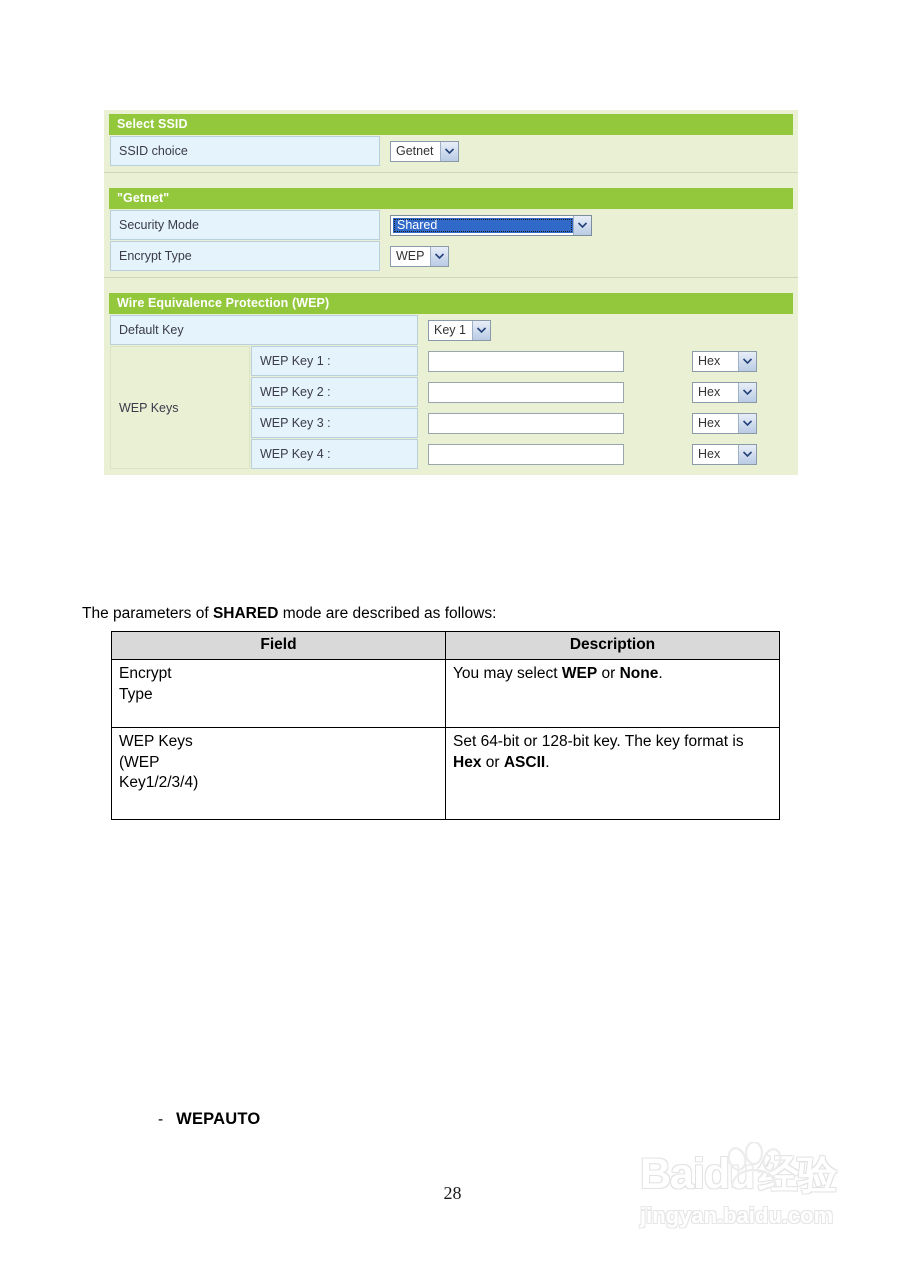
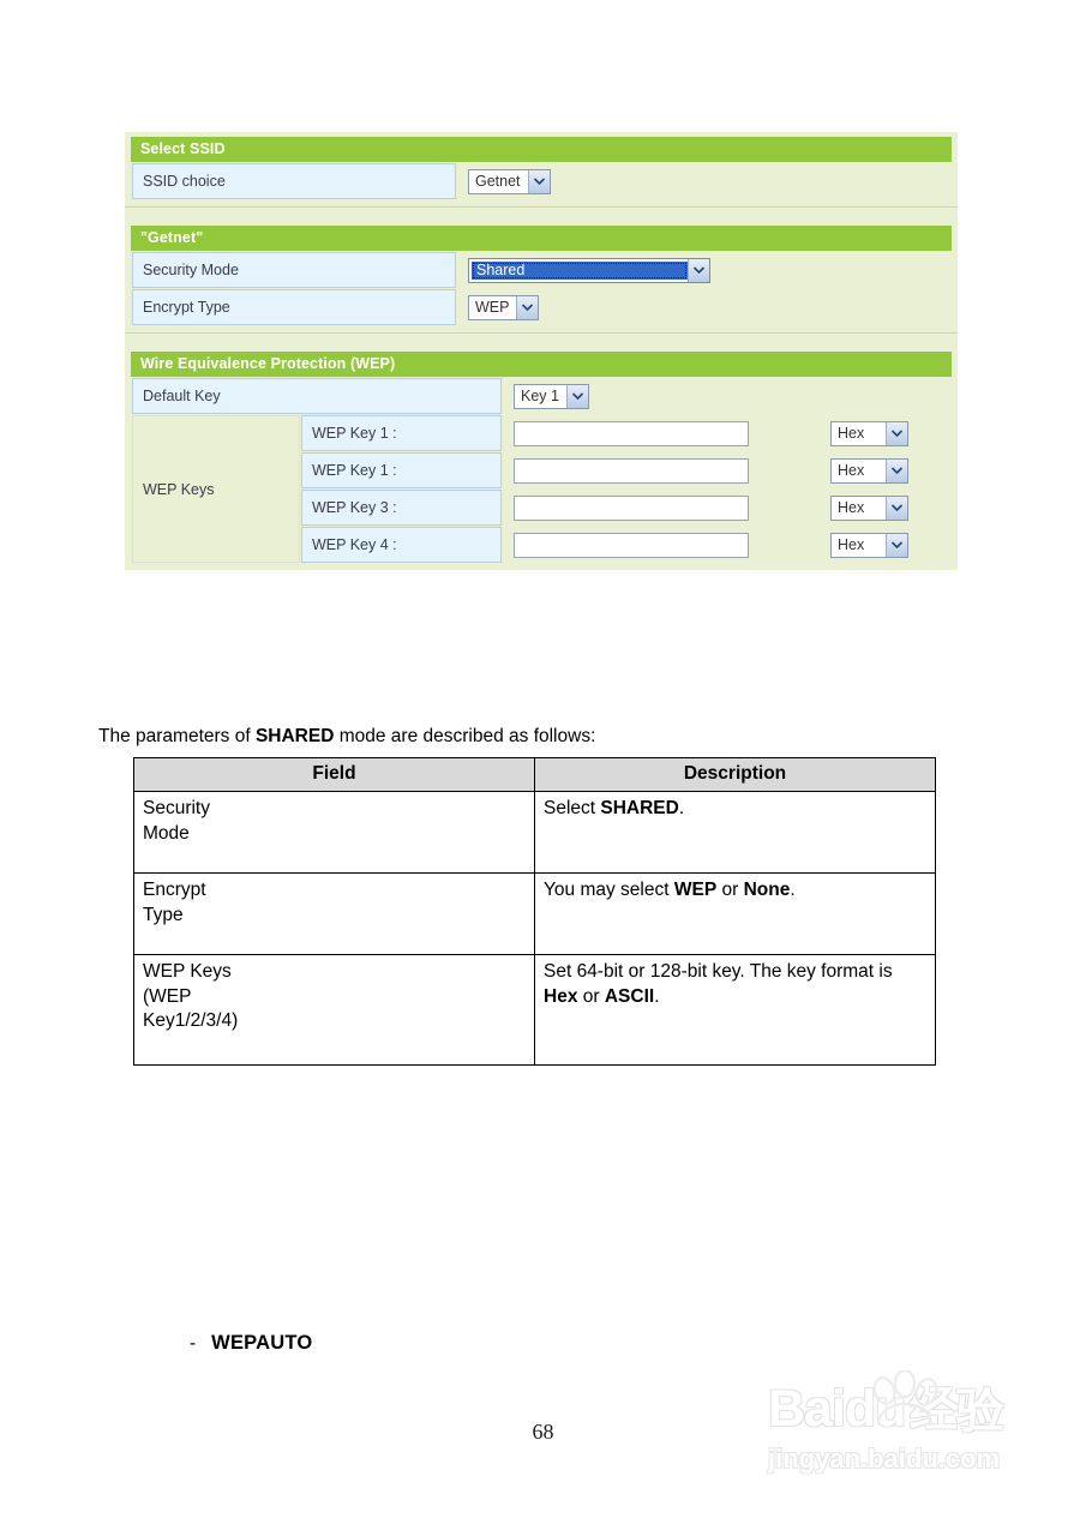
  Select SSID
  SSID choice	Getnet
  "Getnet"
  Security Mode	Shared
  Encrypt Type	WEP
  Wire Equivalence Protection (WEP)
  Default Key	Key 1
  WEP Keys	WEP Key 1 :		Hex
- WEP Key 2 :		Hex
+ WEP Key 1 :		Hex
  WEP Key 3 :		Hex
  WEP Key 4 :		Hex
  The parameters of SHARED mode are described as follows:
  Field	Description
+ SecurityMode	Select SHARED.
  EncryptType	You may select WEP or None.
  WEP Keys(WEPKey1/2/3/4)	Set 64-bit or 128-bit key. The key format is Hex or ASCII.
  - WEPAUTO
- 28
+ 68
  Baidu经验
  jingyan.baidu.com
